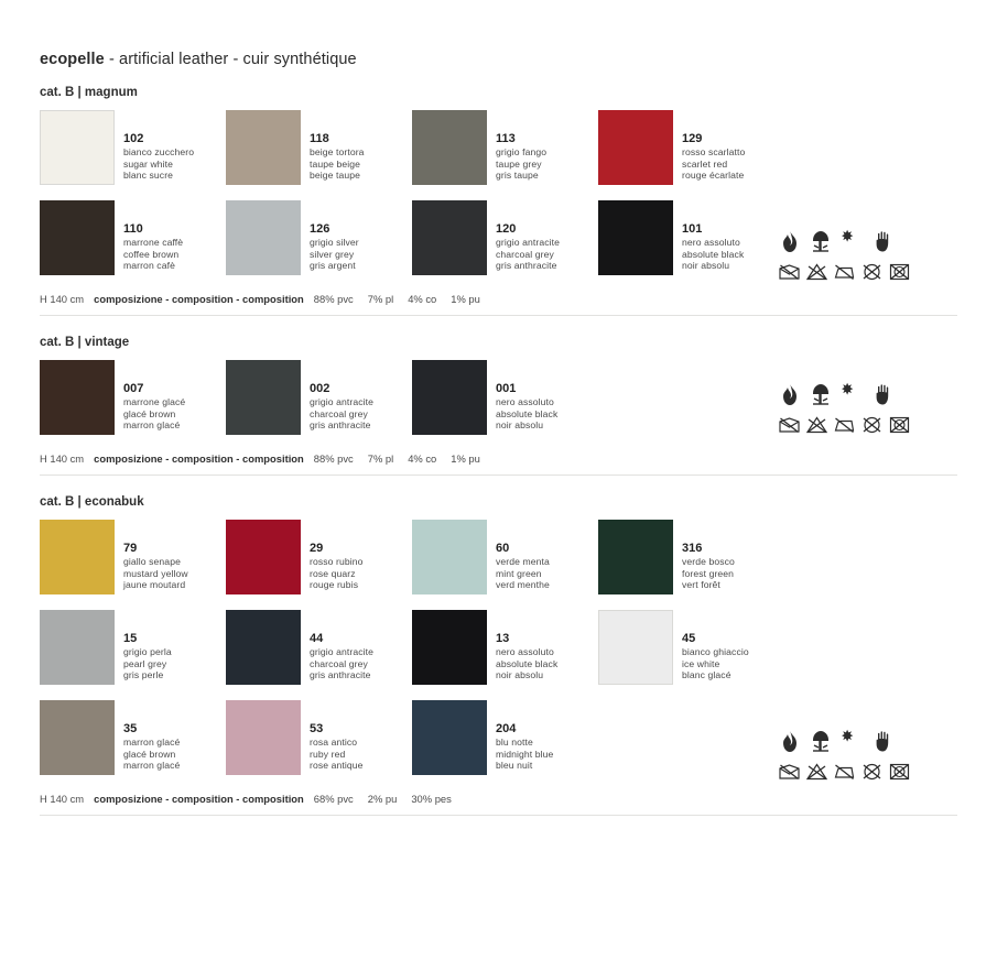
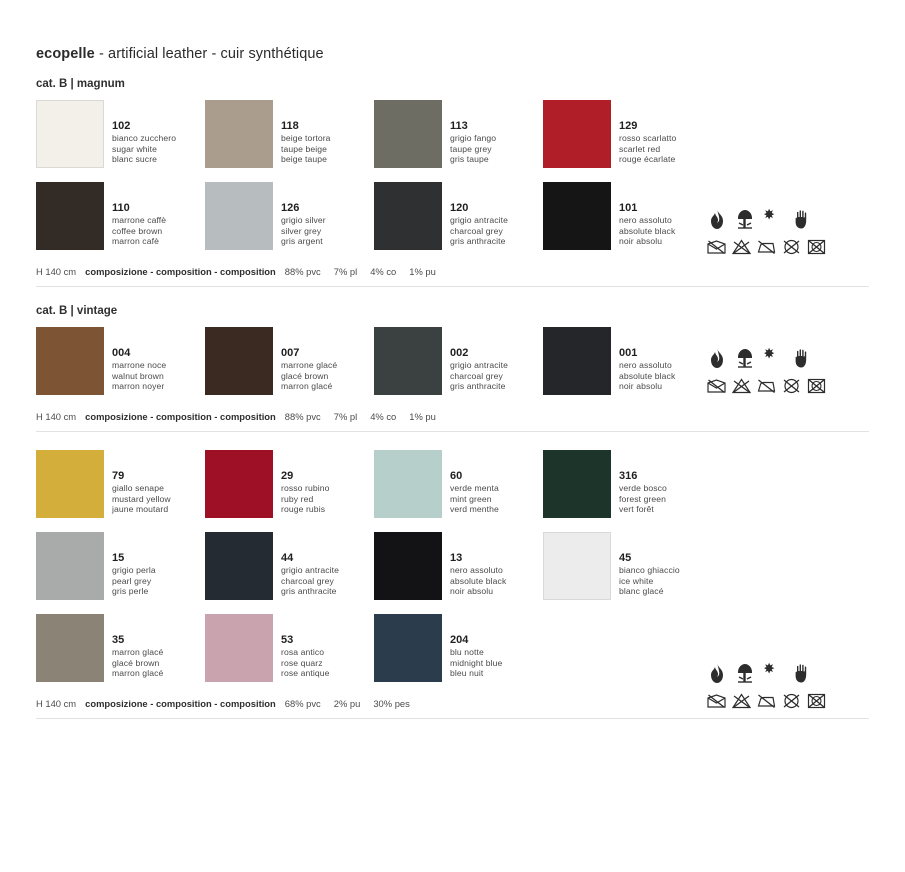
  ecopelle - artificial leather - cuir synthétique
  cat. B | magnum
  102
  bianco zucchero
  sugar white
  blanc sucre
  118
  beige tortora
  taupe beige
  beige taupe
  113
  grigio fango
  taupe grey
  gris taupe
  129
  rosso scarlatto
  scarlet red
  rouge écarlate
  110
  marrone caffè
  coffee brown
  marron cafè
  126
  grigio silver
  silver grey
  gris argent
  120
  grigio antracite
  charcoal grey
  gris anthracite
  101
  nero assoluto
  absolute black
  noir absolu
  H 140 cm
  composizione - composition - composition
  88% pvc
  7% pl
  4% co
  1% pu
  cat. B | vintage
+ 004
+ marrone noce
+ walnut brown
+ marron noyer
  007
  marrone glacé
  glacé brown
  marron glacé
  002
  grigio antracite
  charcoal grey
  gris anthracite
  001
  nero assoluto
  absolute black
  noir absolu
  H 140 cm
  composizione - composition - composition
  88% pvc
  7% pl
  4% co
  1% pu
- cat. B | econabuk
  79
  giallo senape
  mustard yellow
  jaune moutard
  29
  rosso rubino
- rose quarz
+ ruby red
  rouge rubis
  60
  verde menta
  mint green
  verd menthe
  316
  verde bosco
  forest green
  vert forêt
  15
  grigio perla
  pearl grey
  gris perle
  44
  grigio antracite
  charcoal grey
  gris anthracite
  13
  nero assoluto
  absolute black
  noir absolu
  45
  bianco ghiaccio
  ice white
  blanc glacé
  35
  marron glacé
  glacé brown
  marron glacé
  53
  rosa antico
- ruby red
+ rose quarz
  rose antique
  204
  blu notte
  midnight blue
  bleu nuit
  H 140 cm
  composizione - composition - composition
  68% pvc
  2% pu
  30% pes
